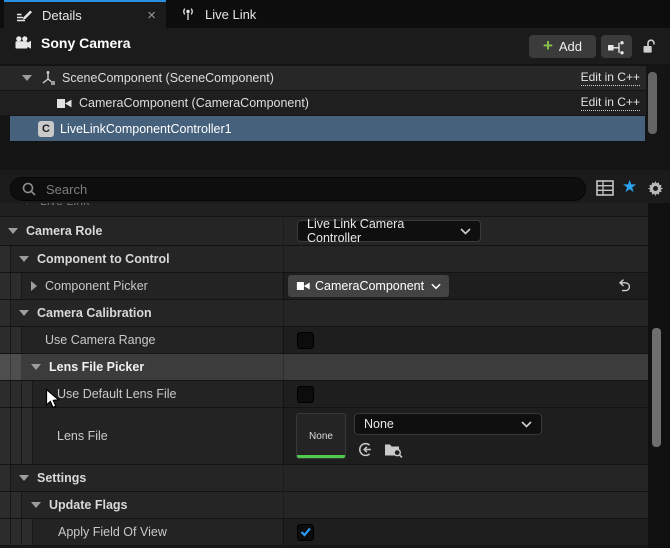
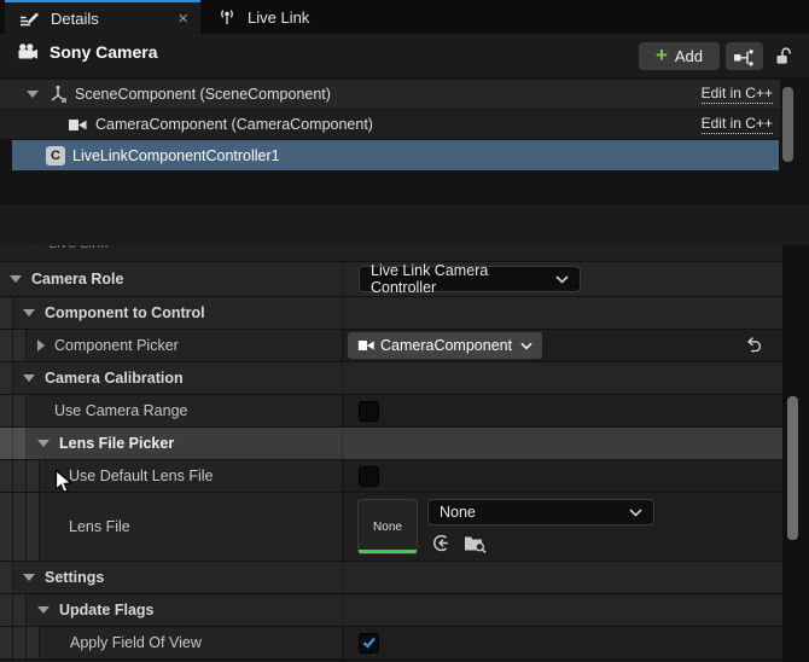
  Details
  ×
  Live Link
  Sony Camera
  +
  Add
  SceneComponent (SceneComponent)
  Edit in C++
  CameraComponent (CameraComponent)
  Edit in C++
  C
  LiveLinkComponentController1
- Search
- ★
  Camera Role
  Live Link Camera Controller
  Component to Control
  Component Picker
  CameraComponent
  Camera Calibration
  Use Camera Range
  Lens File Picker
  Use Default Lens File
  Lens File
  None
  None
  Settings
  Update Flags
  Apply Field Of View
